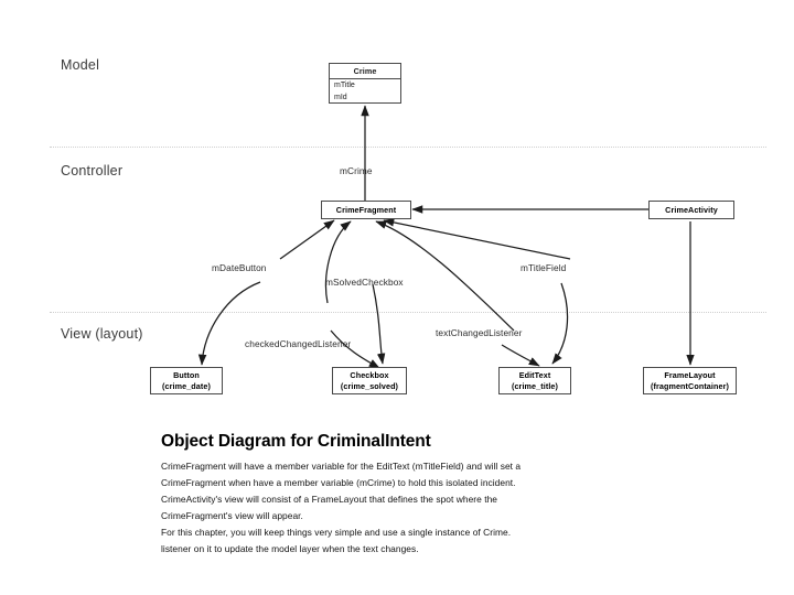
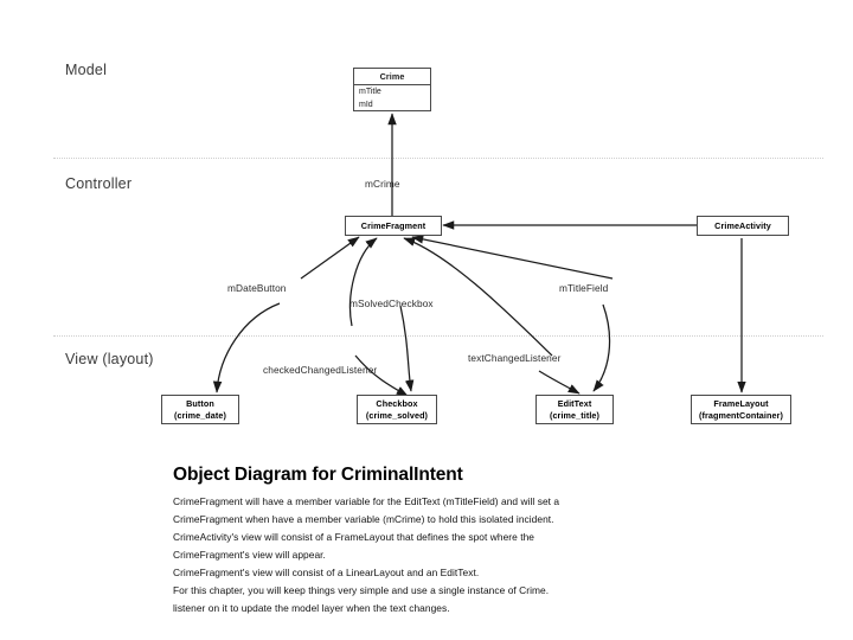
  Model
  Controller
  View (layout)
  Crime
  CrimeFragment
  CrimeActivity
  Button
  (crime_date)
  Checkbox
  (crime_solved)
  EditText
  (crime_title)
  FrameLayout
  (fragmentContainer)
  mCrime
  mDateButton
  mSolvedCheckbox
  mTitleField
  checkedChangedListener
  textChangedListener
  Object Diagram for CriminalIntent
  CrimeFragment will have a member variable for the EditText (mTitleField) and will set a
  CrimeFragment when have a member variable (mCrime) to hold this isolated incident.
  CrimeActivity's view will consist of a FrameLayout that defines the spot where the
  CrimeFragment's view will appear.
+ CrimeFragment's view will consist of a LinearLayout and an EditText.
  For this chapter, you will keep things very simple and use a single instance of Crime.
  listener on it to update the model layer when the text changes.
